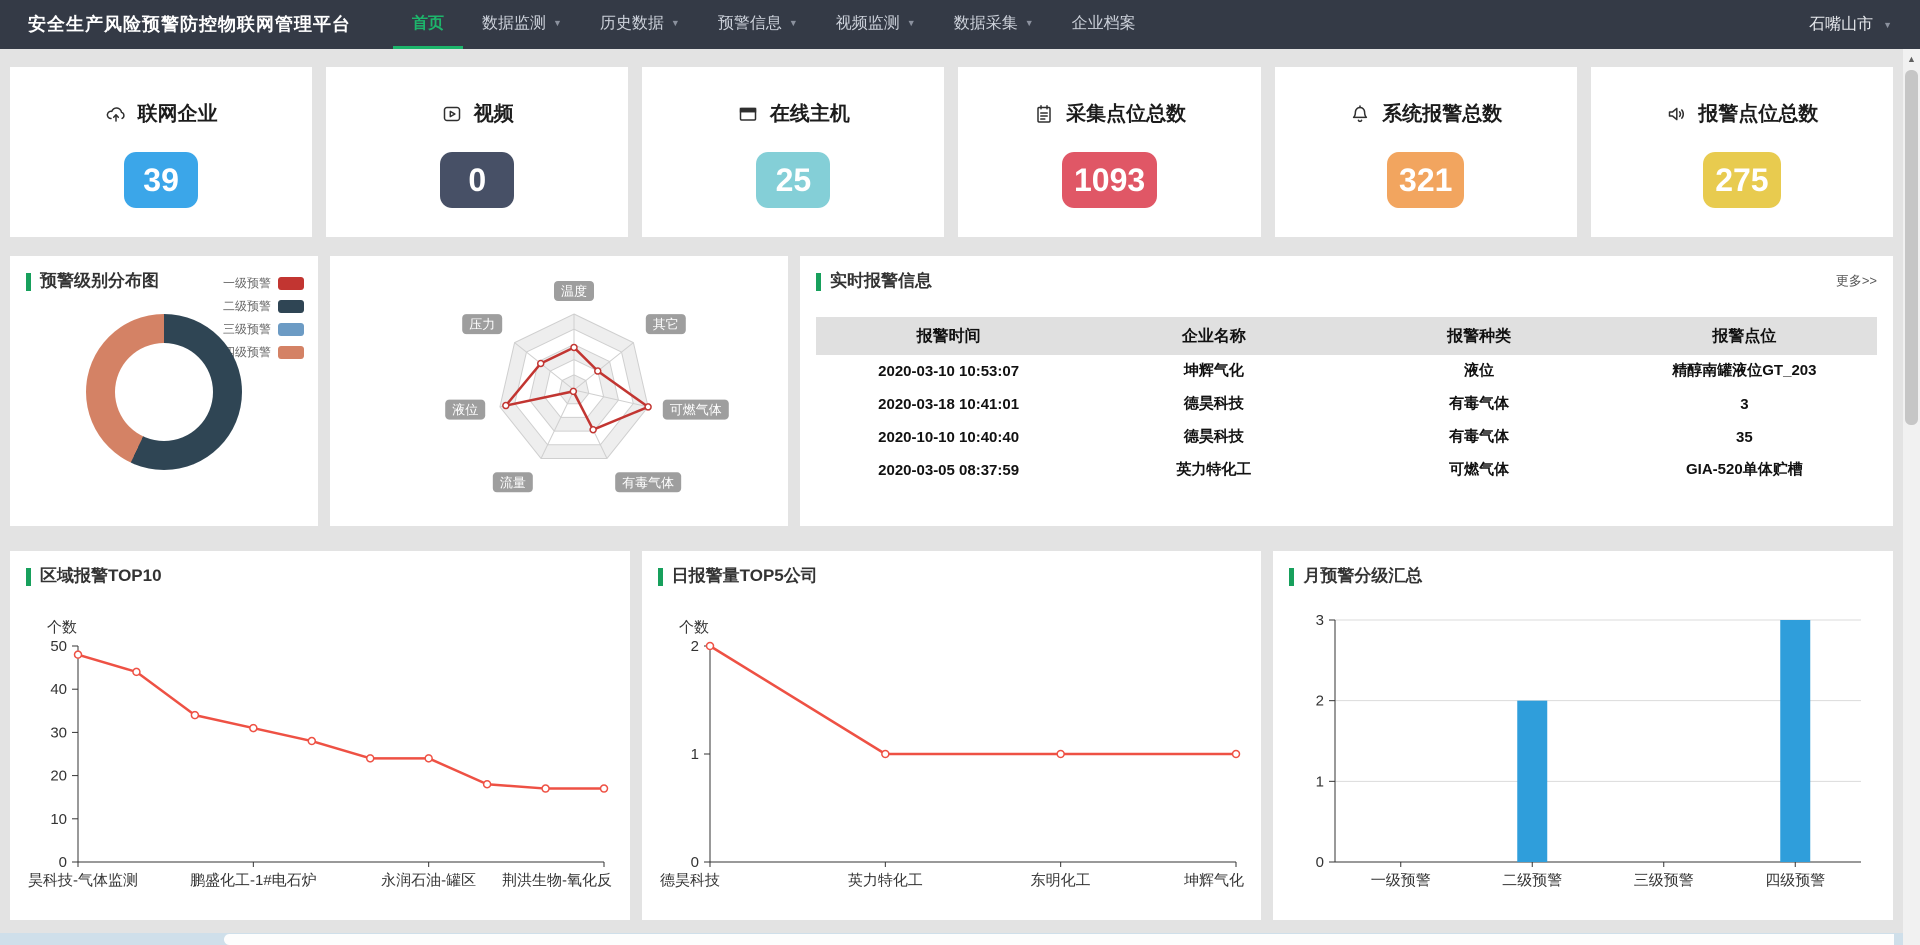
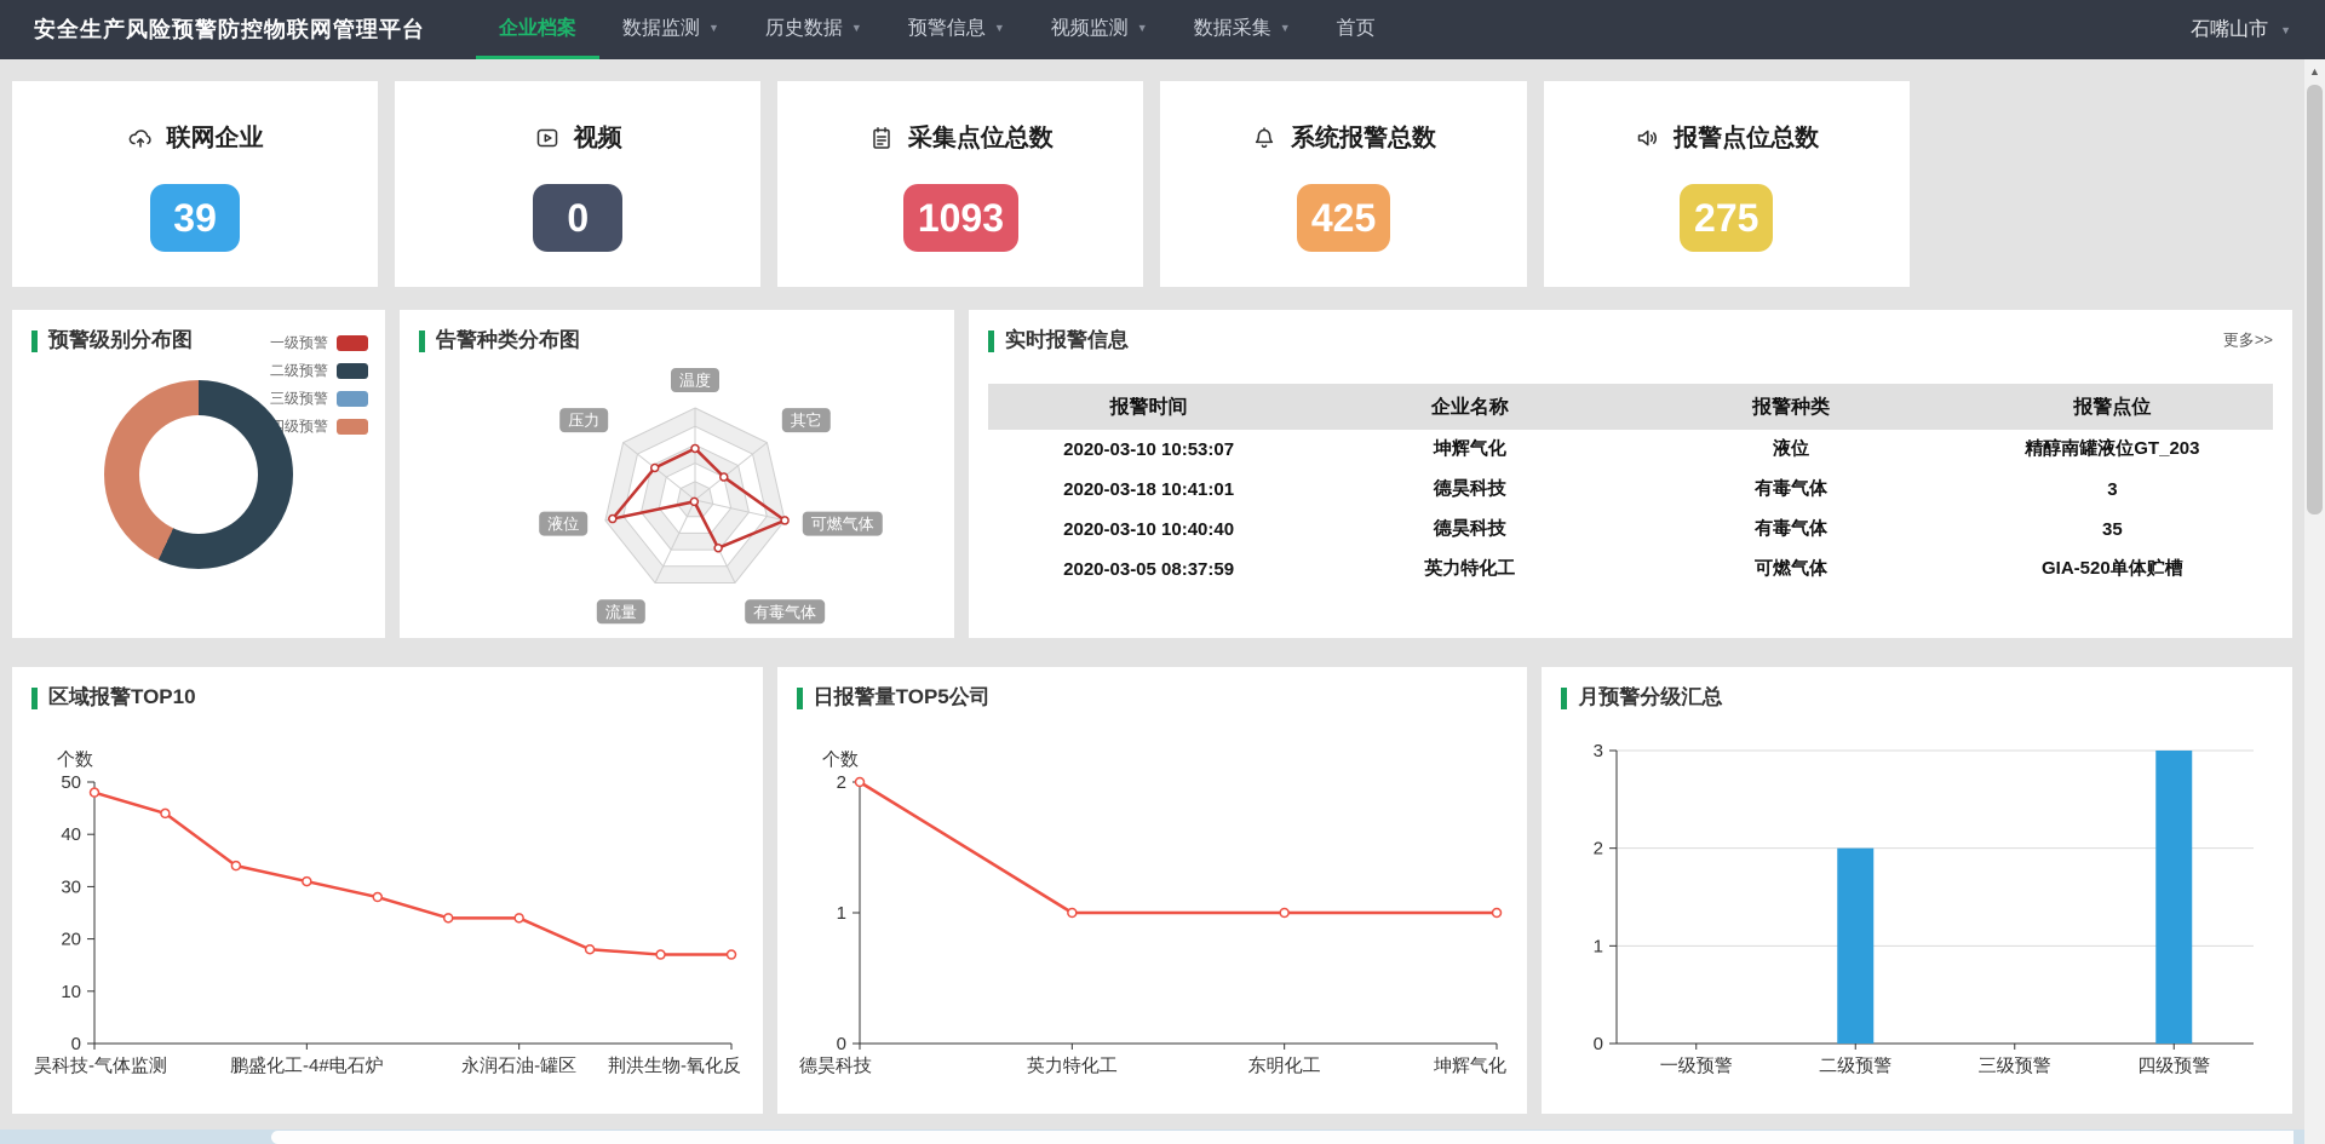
  安全生产风险预警防控物联网管理平台
- 首页
+ 企业档案
  数据监测
  ▼
  历史数据
  ▼
  预警信息
  ▼
  视频监测
  ▼
  数据采集
  ▼
- 企业档案
+ 首页
  石嘴山市
  ▼
  联网企业
  39
  视频
  0
- 在线主机
- 25
  采集点位总数
  1093
  系统报警总数
- 321
+ 425
  报警点位总数
  275
  预警级别分布图
  一级预警
  二级预警
  三级预警
  级预警
+ 告警种类分布图
  温度
  其它
  可燃气体
  有毒气体
  流量
  液位
  压力
  实时报警信息
  更多>>
  报警时间	企业名称	报警种类	报警点位
  2020-03-10 10:53:07	坤辉气化	液位	精醇南罐液位GT_203
  2020-03-18 10:41:01	德昊科技	有毒气体	3
- 2020-10-10 10:40:40	德昊科技	有毒气体	35
+ 2020-03-10 10:40:40	德昊科技	有毒气体	35
  2020-03-05 08:37:59	英力特化工	可燃气体	GIA-520单体贮槽
  区域报警TOP10
  0
  10
  20
  30
  40
  50
  个数
  昊科技-气体监测
- 鹏盛化工-1#电石炉
+ 鹏盛化工-4#电石炉
  永润石油-罐区
  荆洪生物-氧化反
  日报警量TOP5公司
  0
  1
  2
  个数
  德昊科技
  英力特化工
  东明化工
  坤辉气化
  月预警分级汇总
  0
  1
  2
  3
  一级预警
  二级预警
  三级预警
  四级预警
  ▲
